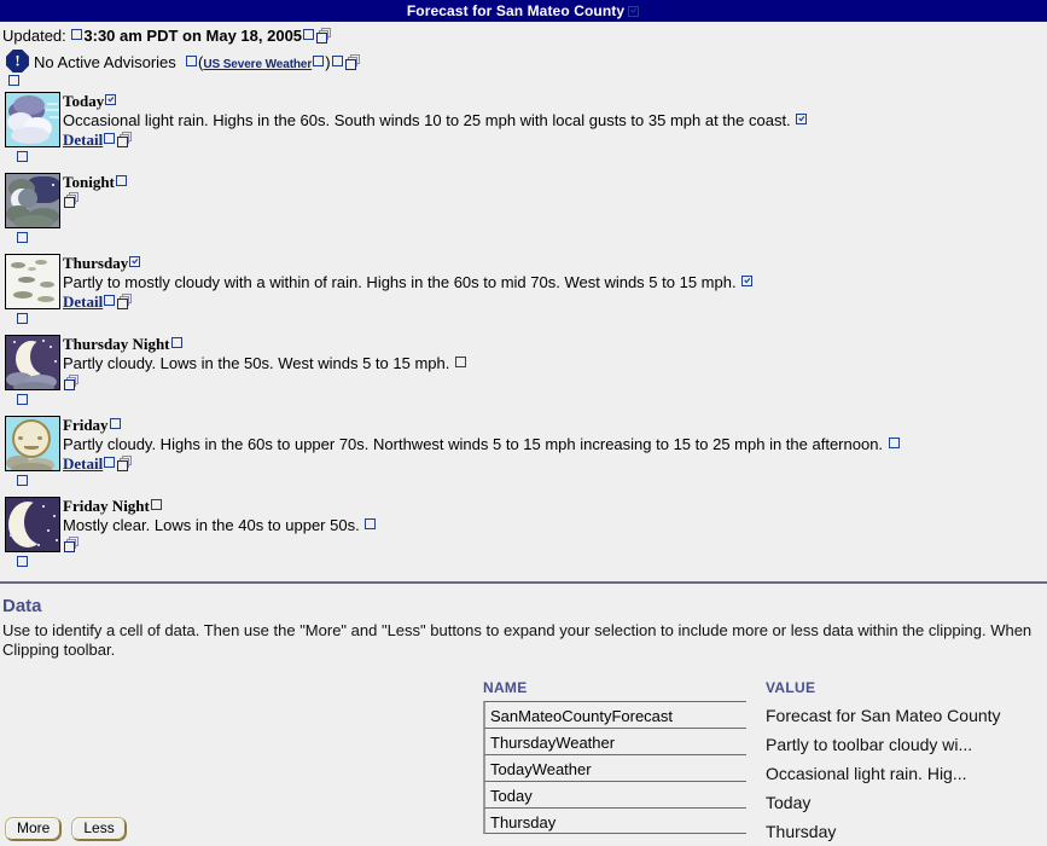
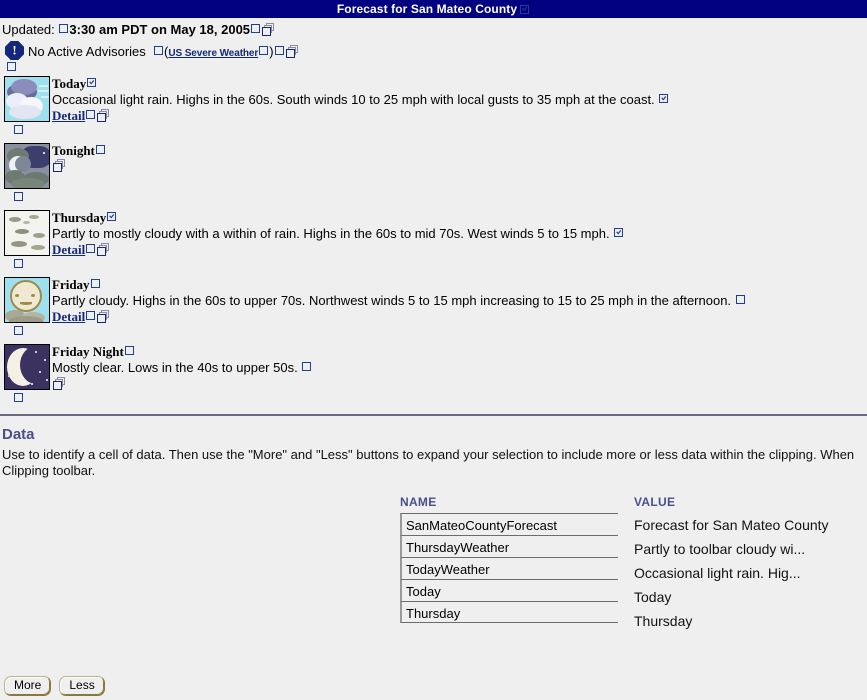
  Forecast for San Mateo County
  Updated: 3:30 am PDT on May 18, 2005
  !
  No Active Advisories (US Severe Weather )
  Today
  Occasional light rain. Highs in the 60s. South winds 10 to 25 mph with local gusts to 35 mph at the coast.
  Detail
  Tonight
  Thursday
  Partly to mostly cloudy with a within of rain. Highs in the 60s to mid 70s. West winds 5 to 15 mph.
  Detail
- Thursday Night
- Partly cloudy. Lows in the 50s. West winds 5 to 15 mph.
  Friday
  Partly cloudy. Highs in the 60s to upper 70s. Northwest winds 5 to 15 mph increasing to 15 to 25 mph in the afternoon.
  Detail
  Friday Night
  Mostly clear. Lows in the 40s to upper 50s.
  Data
  Use to identify a cell of data. Then use the "More" and "Less" buttons to expand your selection to include more or less data within the clipping. When
  Clipping toolbar.
  NAME
  SanMateoCountyForecast
  ThursdayWeather
  TodayWeather
  Today
  Thursday
  VALUE
  Forecast for San Mateo County
  Partly to toolbar cloudy wi...
  Occasional light rain. Hig...
  Today
  Thursday
  More
  Less
